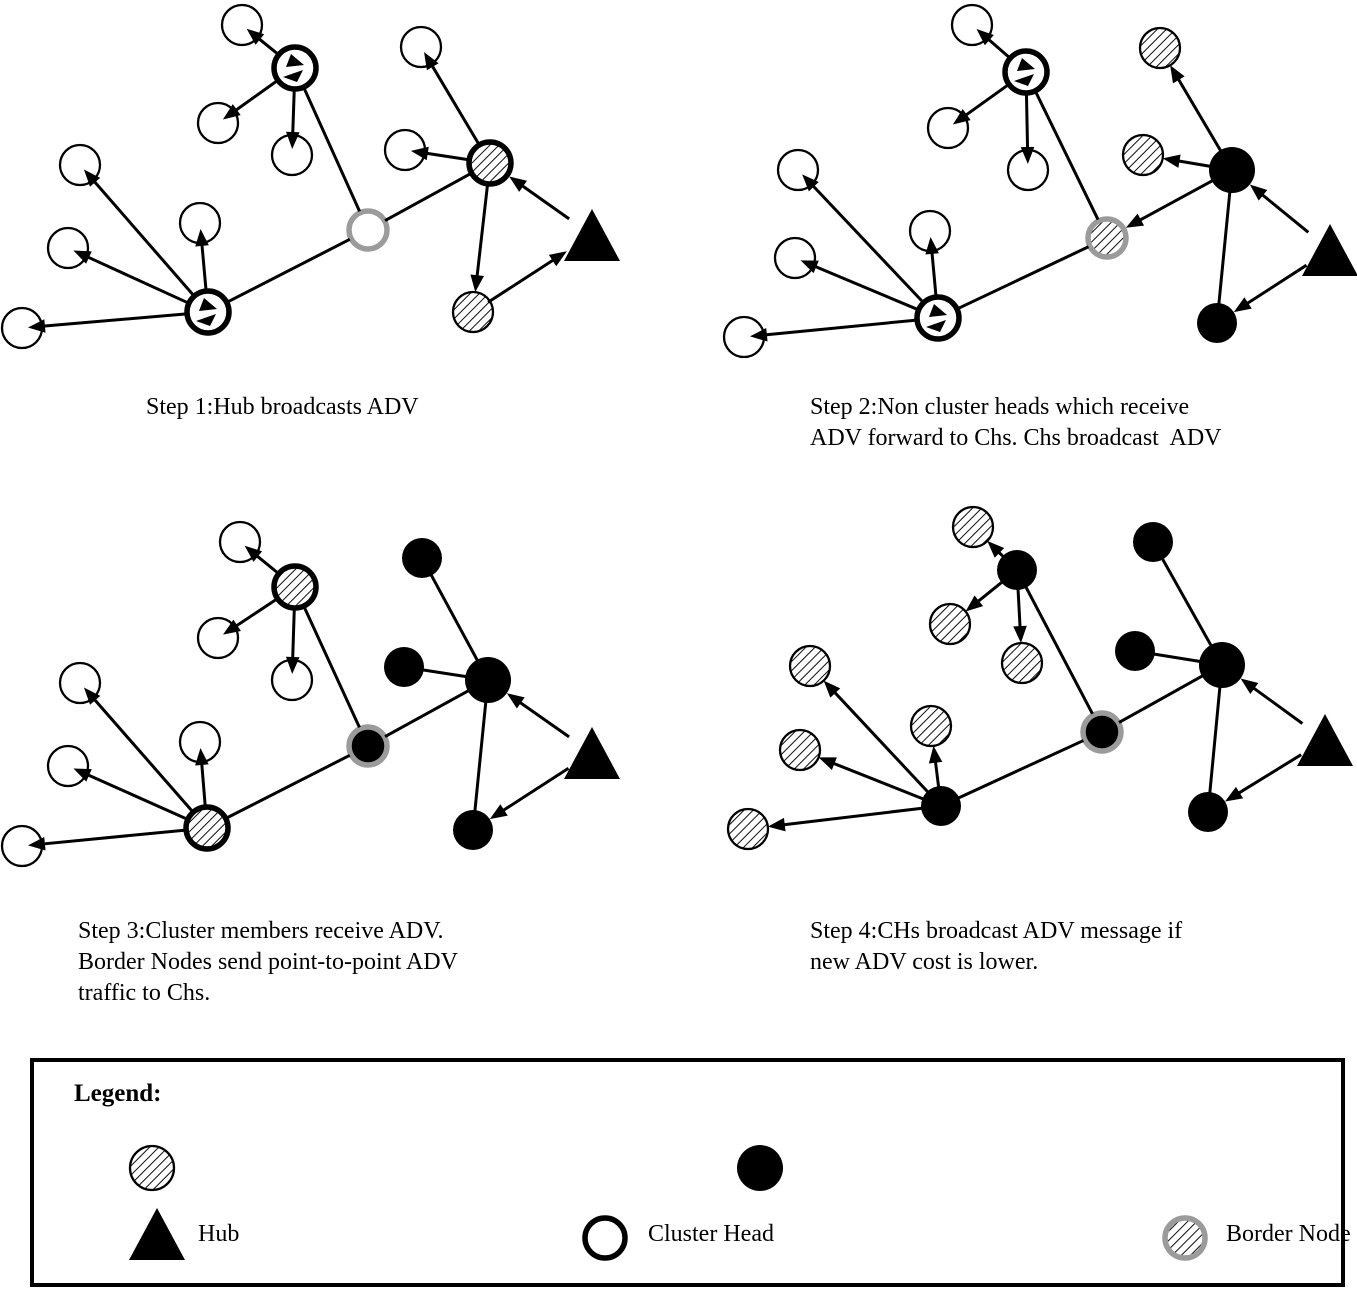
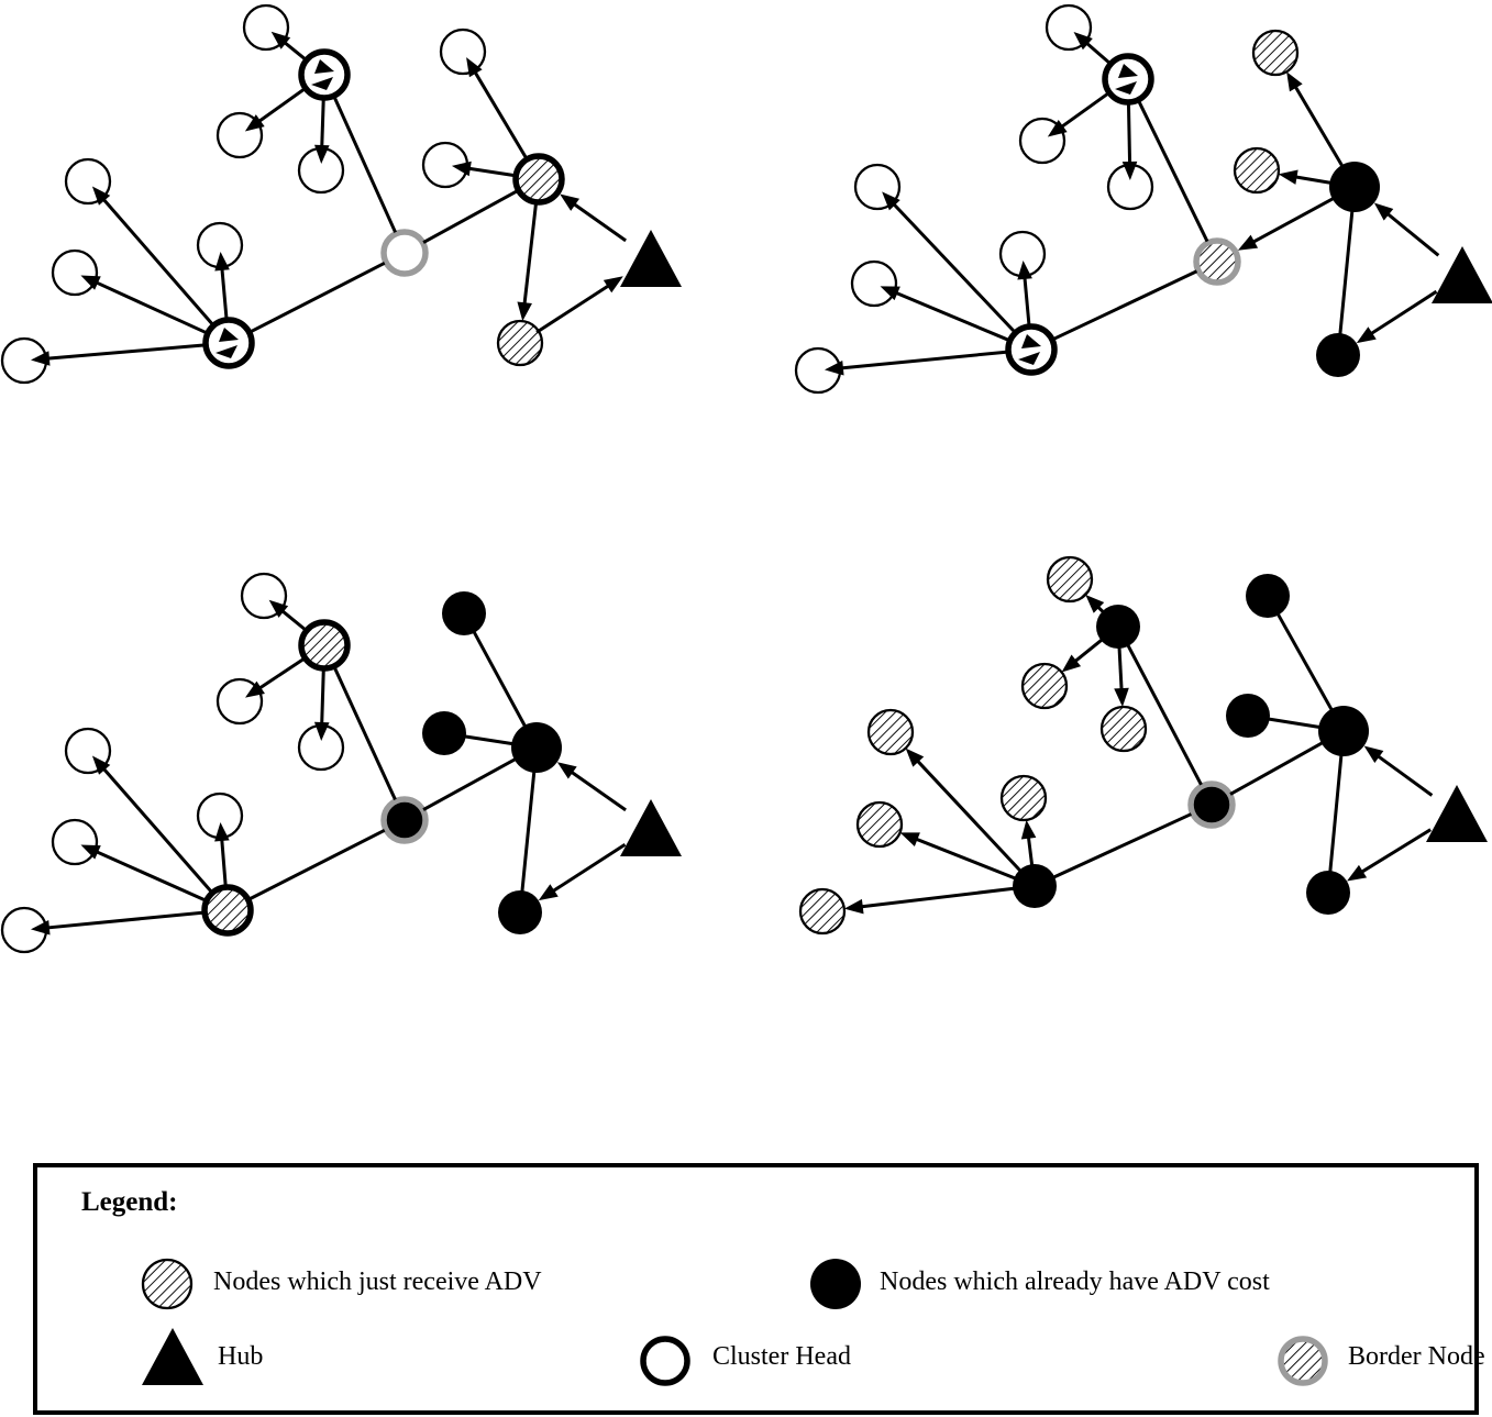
- Step 1:Hub broadcasts ADV
- Step 2:Non cluster heads which receive
- ADV forward to Chs. Chs broadcast ADV
- Step 3:Cluster members receive ADV.
- Border Nodes send point-to-point ADV
- traffic to Chs.
- Step 4:CHs broadcast ADV message if
- new ADV cost is lower.
  Legend:
+ Nodes which just receive ADV
+ Nodes which already have ADV cost
  Hub
  Cluster Head
  Border Node
